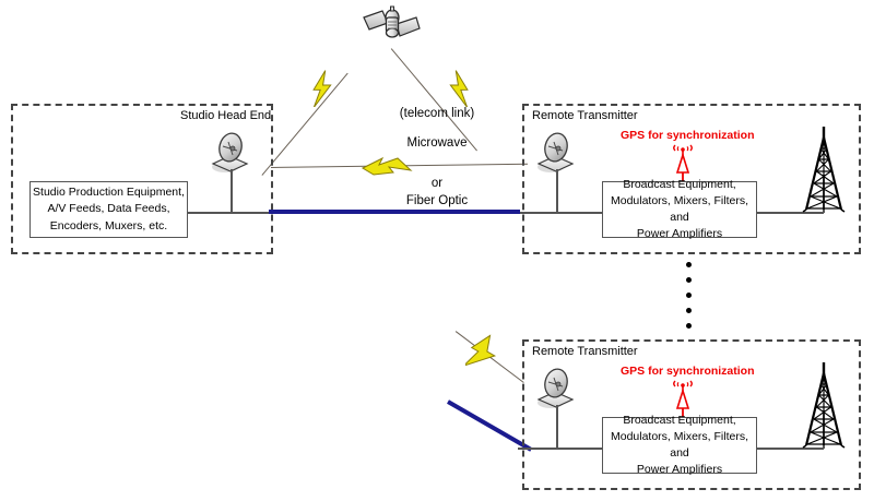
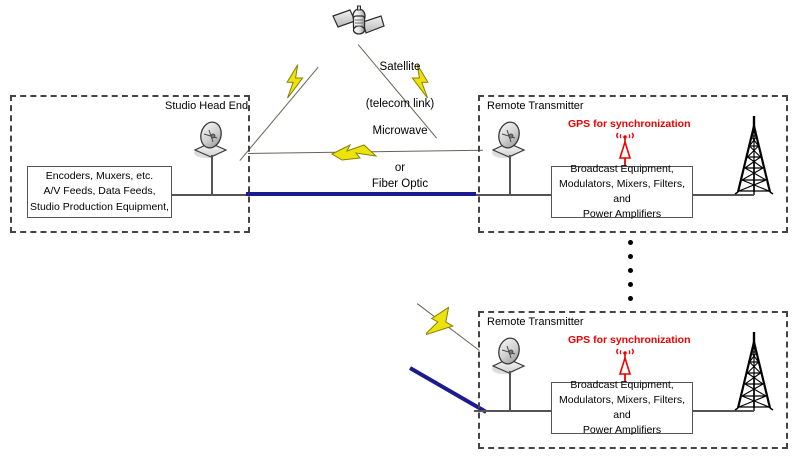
+ Satellite
  (telecom link)
  Microwave
  or
  Fiber Optic
  Studio Head End
- Studio Production Equipment,
+ Encoders, Muxers, etc.
  A/V Feeds, Data Feeds,
- Encoders, Muxers, etc.
+ Studio Production Equipment,
  Remote Transmitter
  GPS for synchronization
  Broadcast Equipment,
  Modulators, Mixers, Filters, and
  Power Amplifiers
  Remote Transmitter
  GPS for synchronization
  Broadcast Equipment,
  Modulators, Mixers, Filters, and
  Power Amplifiers
